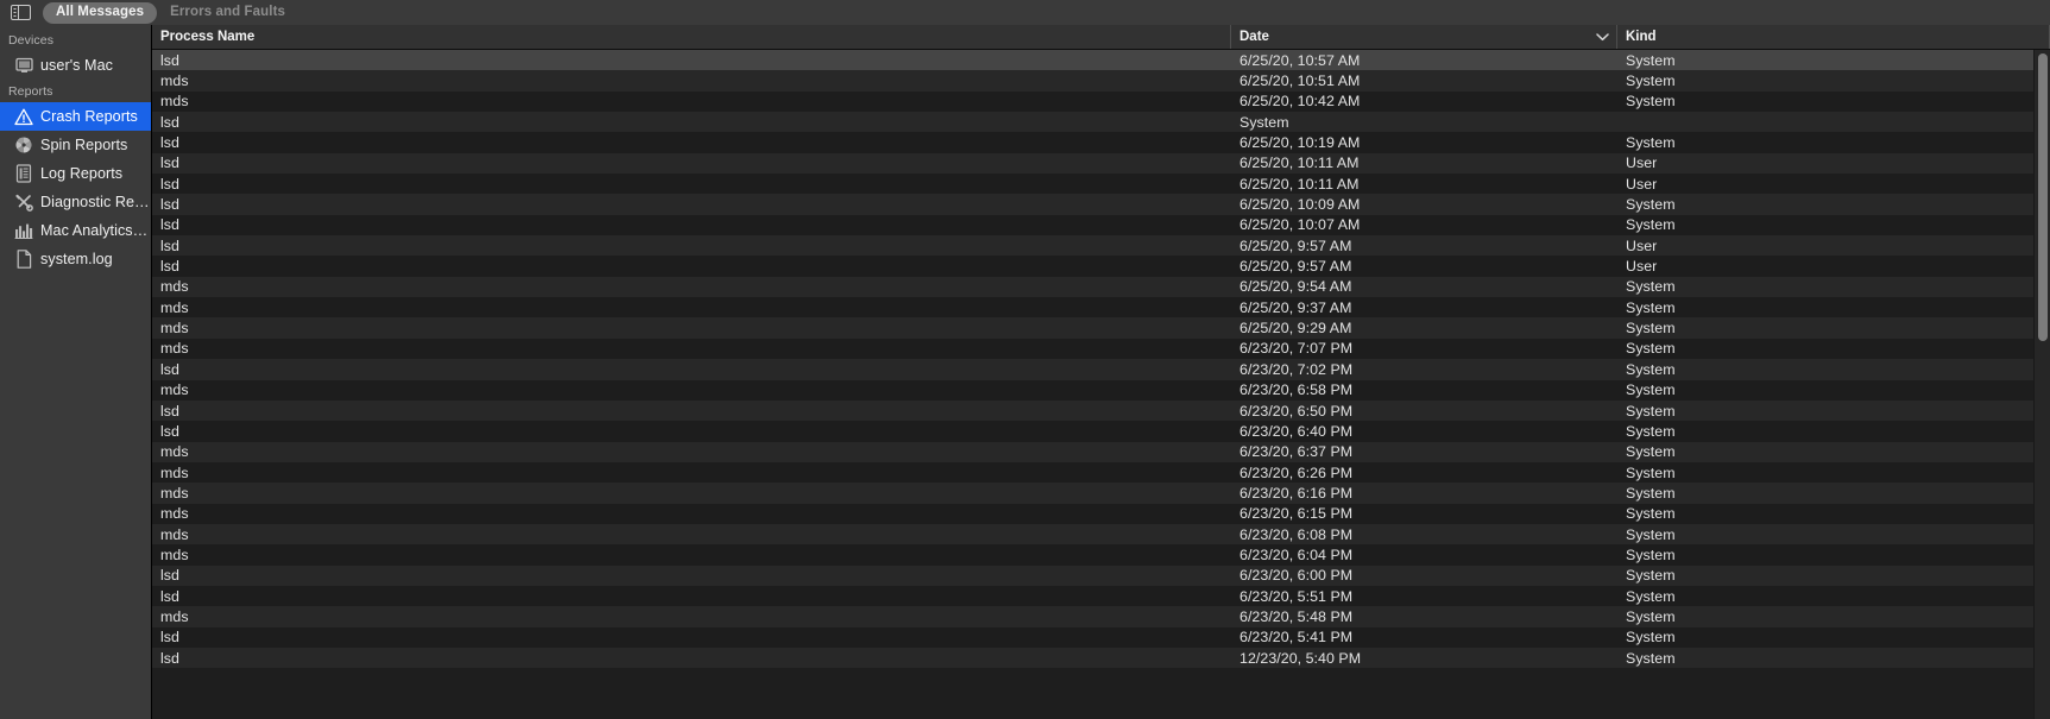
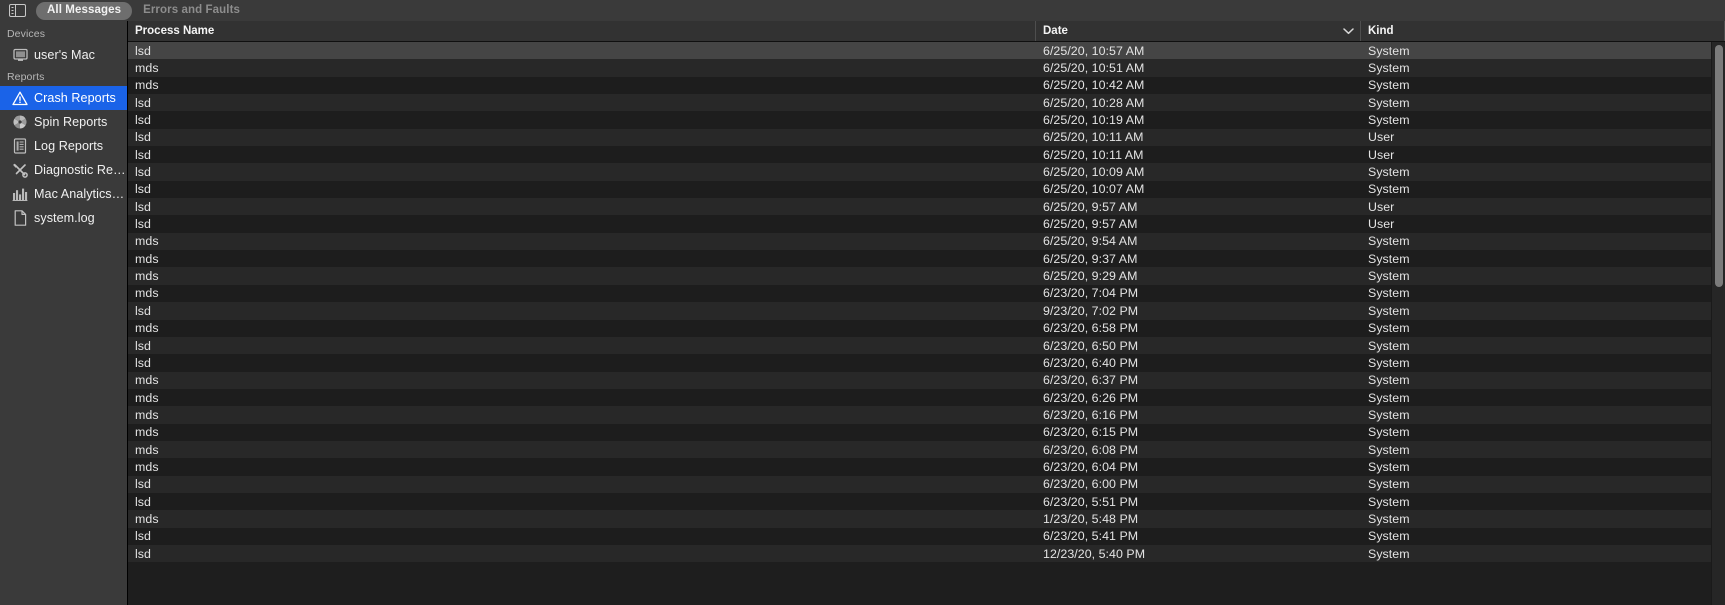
  All Messages
  Errors and Faults
  Devices
  user's Mac
  Reports
  Crash Reports
  Spin Reports
  Log Reports
  Diagnostic Re…
  Mac Analytics…
  system.log
  Process Name
  Date
  Kind
  lsd
  6/25/20, 10:57 AM
  System
  mds
  6/25/20, 10:51 AM
  System
  mds
  6/25/20, 10:42 AM
  System
  lsd
+ 6/25/20, 10:28 AM
  System
  lsd
  6/25/20, 10:19 AM
  System
  lsd
  6/25/20, 10:11 AM
  User
  lsd
  6/25/20, 10:11 AM
  User
  lsd
  6/25/20, 10:09 AM
  System
  lsd
  6/25/20, 10:07 AM
  System
  lsd
  6/25/20, 9:57 AM
  User
  lsd
  6/25/20, 9:57 AM
  User
  mds
  6/25/20, 9:54 AM
  System
  mds
  6/25/20, 9:37 AM
  System
  mds
  6/25/20, 9:29 AM
  System
  mds
- 6/23/20, 7:07 PM
+ 6/23/20, 7:04 PM
  System
  lsd
- 6/23/20, 7:02 PM
+ 9/23/20, 7:02 PM
  System
  mds
  6/23/20, 6:58 PM
  System
  lsd
  6/23/20, 6:50 PM
  System
  lsd
  6/23/20, 6:40 PM
  System
  mds
  6/23/20, 6:37 PM
  System
  mds
  6/23/20, 6:26 PM
  System
  mds
  6/23/20, 6:16 PM
  System
  mds
  6/23/20, 6:15 PM
  System
  mds
  6/23/20, 6:08 PM
  System
  mds
  6/23/20, 6:04 PM
  System
  lsd
  6/23/20, 6:00 PM
  System
  lsd
  6/23/20, 5:51 PM
  System
  mds
- 6/23/20, 5:48 PM
+ 1/23/20, 5:48 PM
  System
  lsd
  6/23/20, 5:41 PM
  System
  lsd
  12/23/20, 5:40 PM
  System
